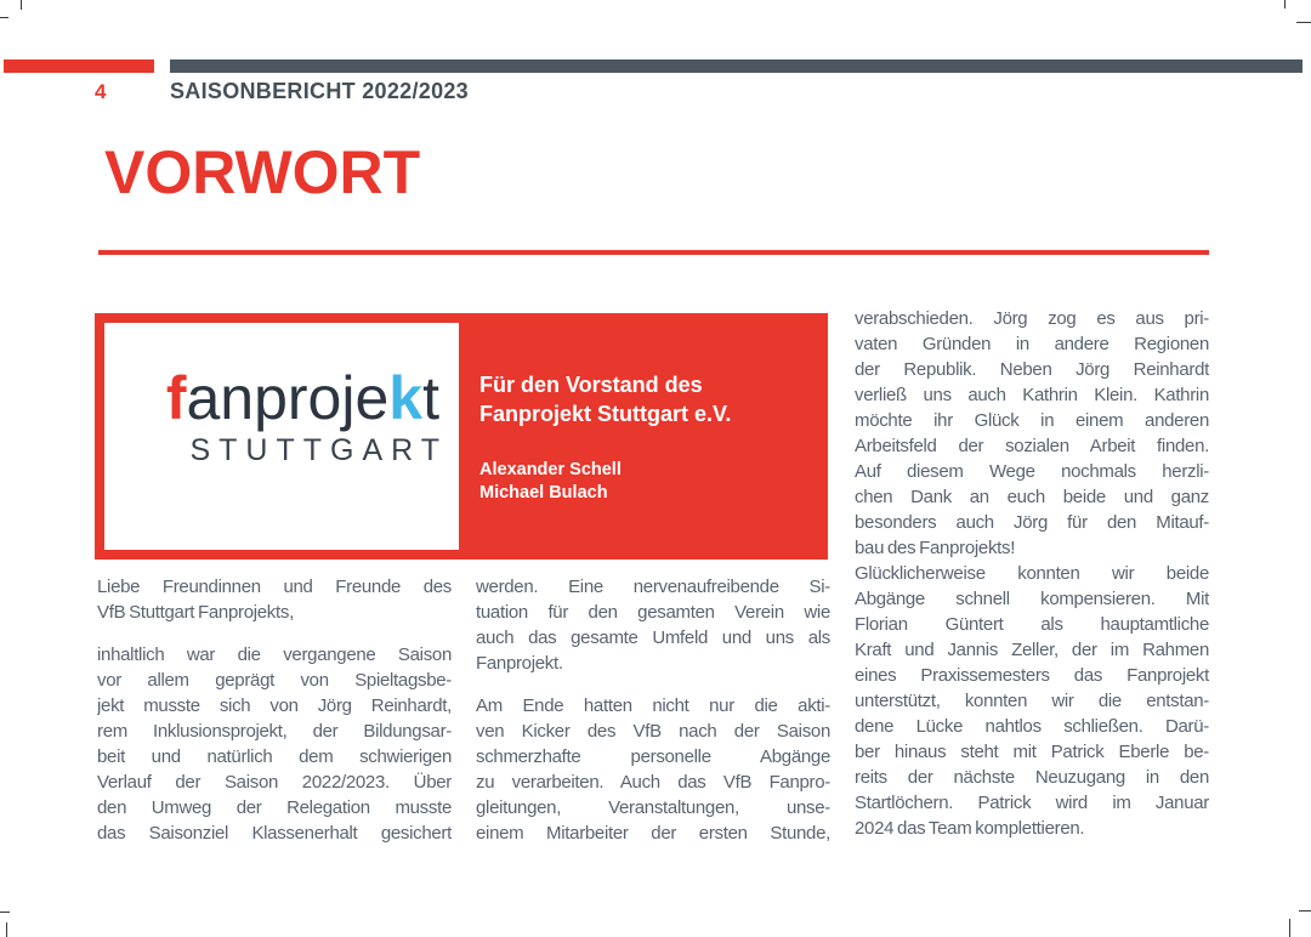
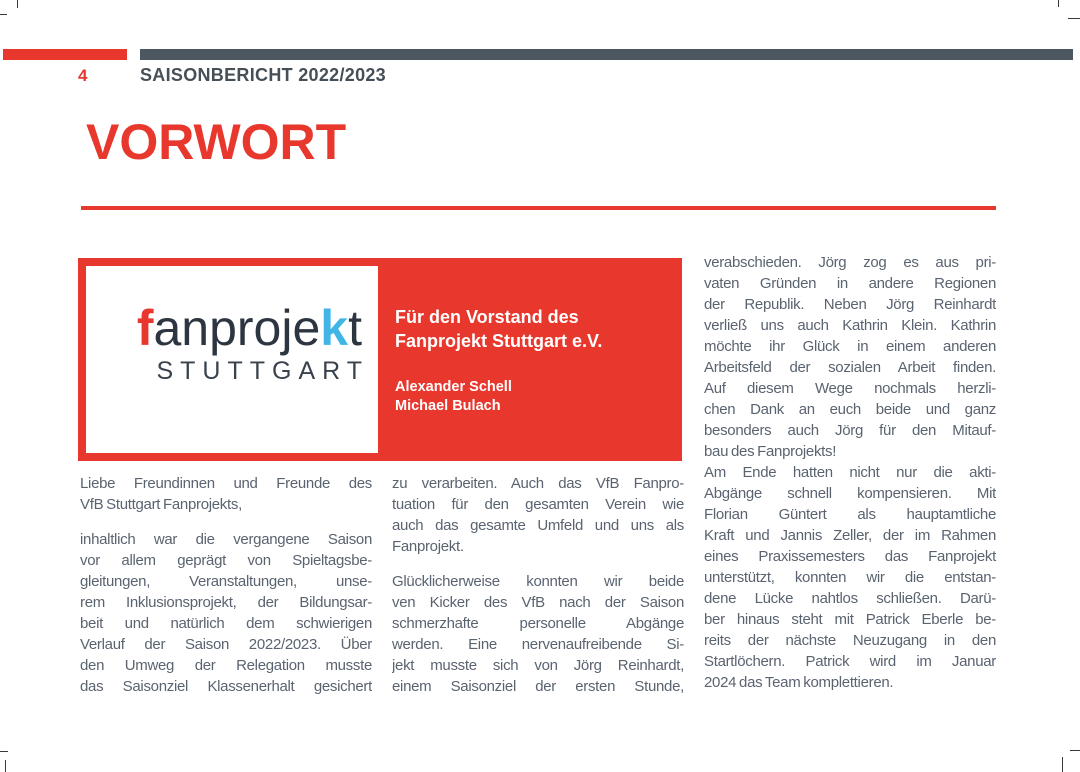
  4
  SAISONBERICHT 2022/2023
  VORWORT
  fanprojekt
  STUTTGART
  Für den Vorstand des
  Fanprojekt Stuttgart e.V.
  Alexander Schell
  Michael Bulach
  Liebe Freundinnen und Freunde des
  VfB Stuttgart Fanprojekts,
  inhaltlich war die vergangene Saison
  vor allem geprägt von Spieltagsbe-
- jekt musste sich von Jörg Reinhardt,
+ gleitungen, Veranstaltungen, unse-
  rem Inklusionsprojekt, der Bildungsar-
  beit und natürlich dem schwierigen
  Verlauf der Saison 2022/2023. Über
  den Umweg der Relegation musste
  das Saisonziel Klassenerhalt gesichert
- werden. Eine nervenaufreibende Si-
+ zu verarbeiten. Auch das VfB Fanpro-
  tuation für den gesamten Verein wie
  auch das gesamte Umfeld und uns als
  Fanprojekt.
- Am Ende hatten nicht nur die akti-
+ Glücklicherweise konnten wir beide
  ven Kicker des VfB nach der Saison
  schmerzhafte personelle Abgänge
- zu verarbeiten. Auch das VfB Fanpro-
+ werden. Eine nervenaufreibende Si-
- gleitungen, Veranstaltungen, unse-
+ jekt musste sich von Jörg Reinhardt,
- einem Mitarbeiter der ersten Stunde,
+ einem Saisonziel der ersten Stunde,
  verabschieden. Jörg zog es aus pri-
  vaten Gründen in andere Regionen
  der Republik. Neben Jörg Reinhardt
  verließ uns auch Kathrin Klein. Kathrin
  möchte ihr Glück in einem anderen
  Arbeitsfeld der sozialen Arbeit finden.
  Auf diesem Wege nochmals herzli-
  chen Dank an euch beide und ganz
  besonders auch Jörg für den Mitauf-
  bau des Fanprojekts!
- Glücklicherweise konnten wir beide
+ Am Ende hatten nicht nur die akti-
  Abgänge schnell kompensieren. Mit
  Florian Güntert als hauptamtliche
  Kraft und Jannis Zeller, der im Rahmen
  eines Praxissemesters das Fanprojekt
  unterstützt, konnten wir die entstan-
  dene Lücke nahtlos schließen. Darü-
  ber hinaus steht mit Patrick Eberle be-
  reits der nächste Neuzugang in den
  Startlöchern. Patrick wird im Januar
  2024 das Team komplettieren.
